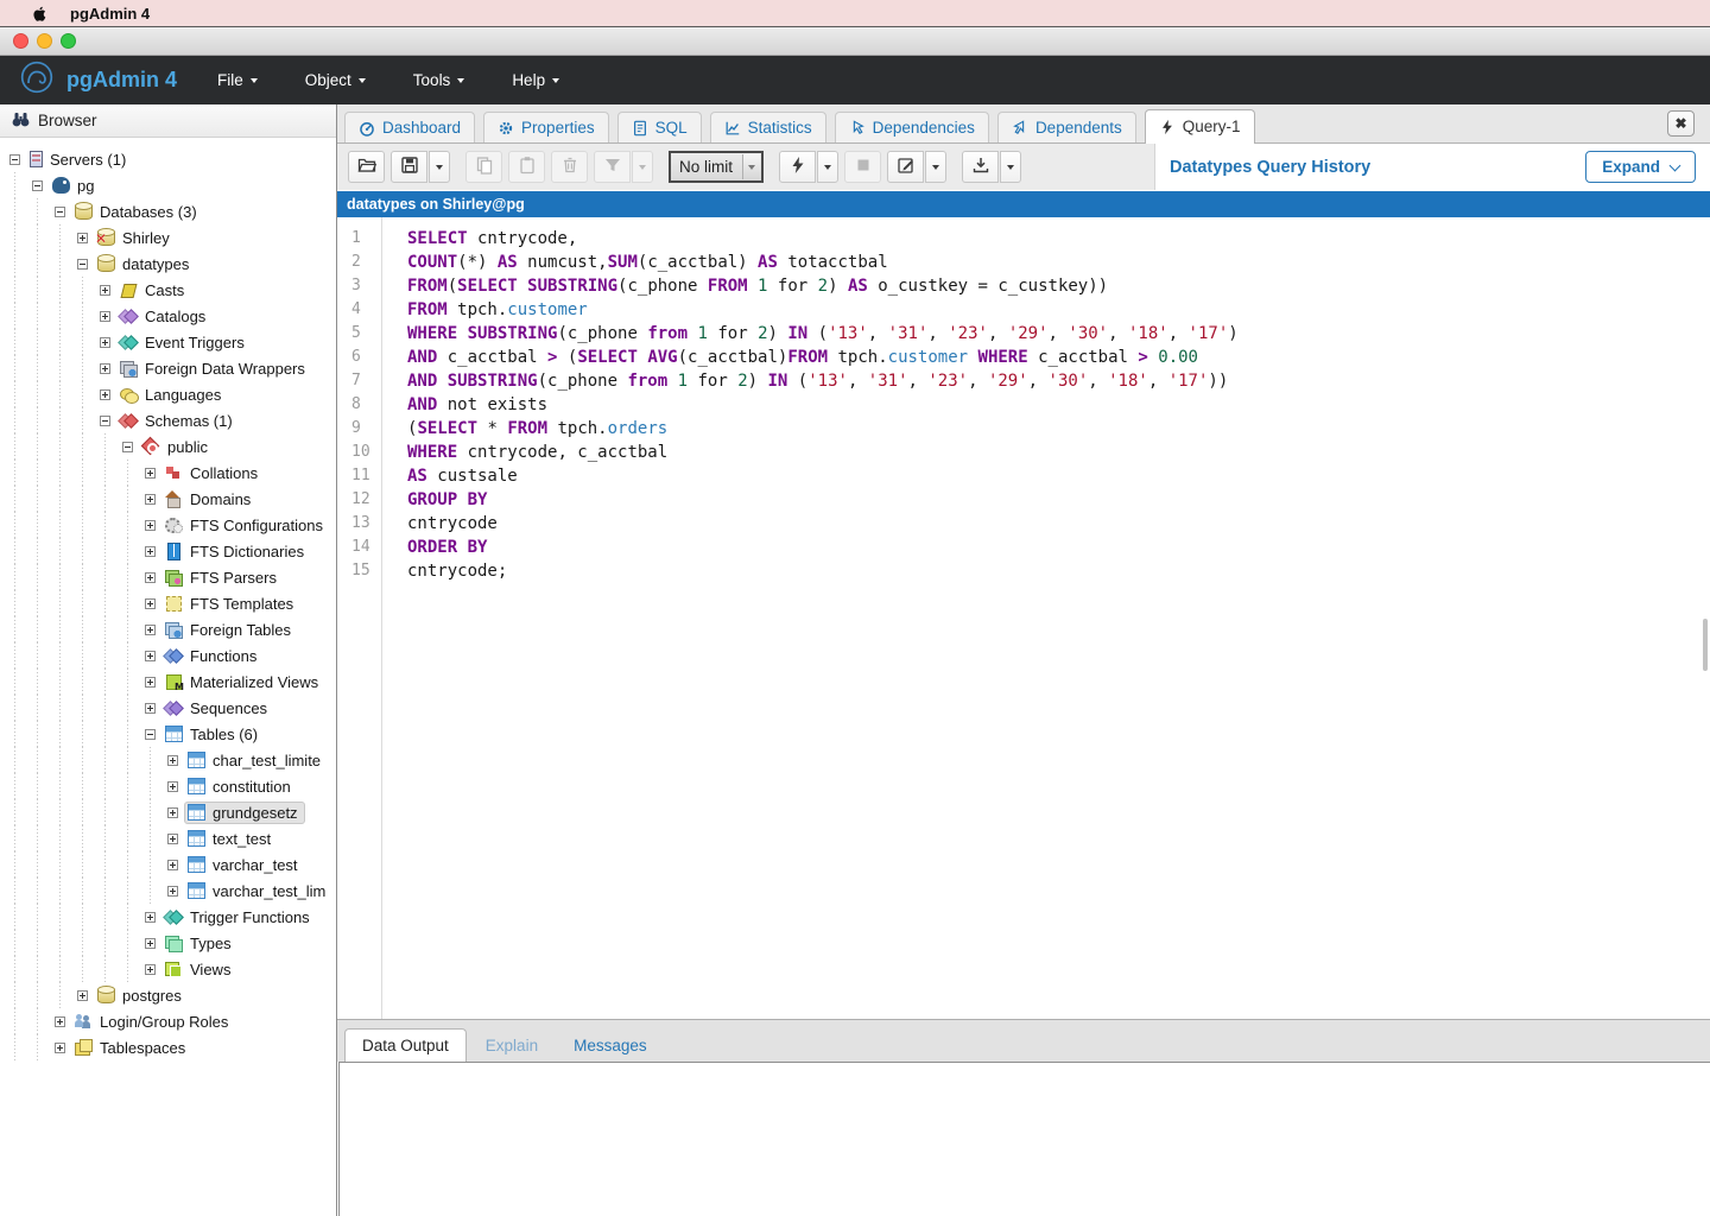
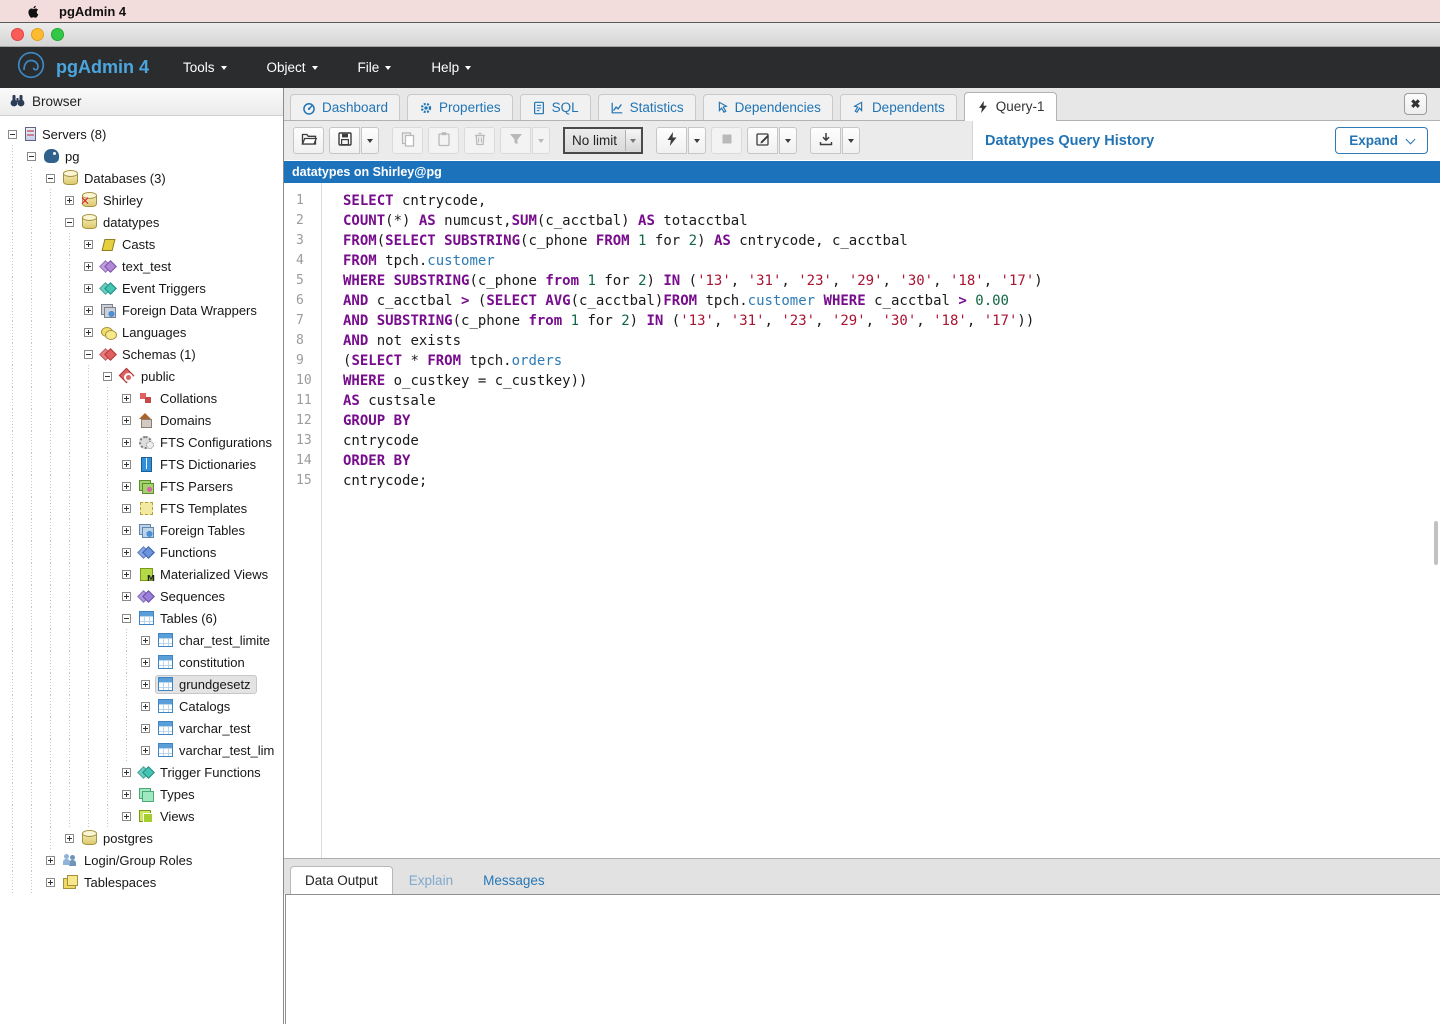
  pgAdmin 4
  pgAdmin 4
- File
+ Tools
  Object
- Tools
+ File
  Help
  Browser
- Servers (1)
+ Servers (8)
  pg
  Databases (3)
  Shirley
  datatypes
  Casts
- Catalogs
+ text_test
  Event Triggers
  Foreign Data Wrappers
  Languages
  Schemas (1)
  public
  Collations
  Domains
  FTS Configurations
  FTS Dictionaries
  FTS Parsers
  FTS Templates
  Foreign Tables
  Functions
  Materialized Views
  Sequences
  Tables (6)
  char_test_limite
  constitution
  grundgesetz
- text_test
+ Catalogs
  varchar_test
  varchar_test_lim
  Trigger Functions
  Types
  Views
  postgres
  Login/Group Roles
  Tablespaces
  Dashboard
  Properties
  SQL
  Statistics
  Dependencies
  Dependents
  Query-1
  ✖
  No limit
  Datatypes Query History
  Expand
  datatypes on Shirley@pg
  1
  2
  3
  4
  5
  6
  7
  8
  9
  10
  11
  12
  13
  14
  15
  SELECT cntrycode,
  COUNT(*) AS numcust,SUM(c_acctbal) AS totacctbal
- FROM(SELECT SUBSTRING(c_phone FROM 1 for 2) AS o_custkey = c_custkey))
+ FROM(SELECT SUBSTRING(c_phone FROM 1 for 2) AS cntrycode, c_acctbal
  FROM tpch.customer
  WHERE SUBSTRING(c_phone from 1 for 2) IN ('13', '31', '23', '29', '30', '18', '17')
  AND c_acctbal > (SELECT AVG(c_acctbal)FROM tpch.customer WHERE c_acctbal > 0.00
  AND SUBSTRING(c_phone from 1 for 2) IN ('13', '31', '23', '29', '30', '18', '17'))
  AND not exists
  (SELECT * FROM tpch.orders
- WHERE cntrycode, c_acctbal
+ WHERE o_custkey = c_custkey))
  AS custsale
  GROUP BY
  cntrycode
  ORDER BY
  cntrycode;
  Data Output
  Explain
  Messages
